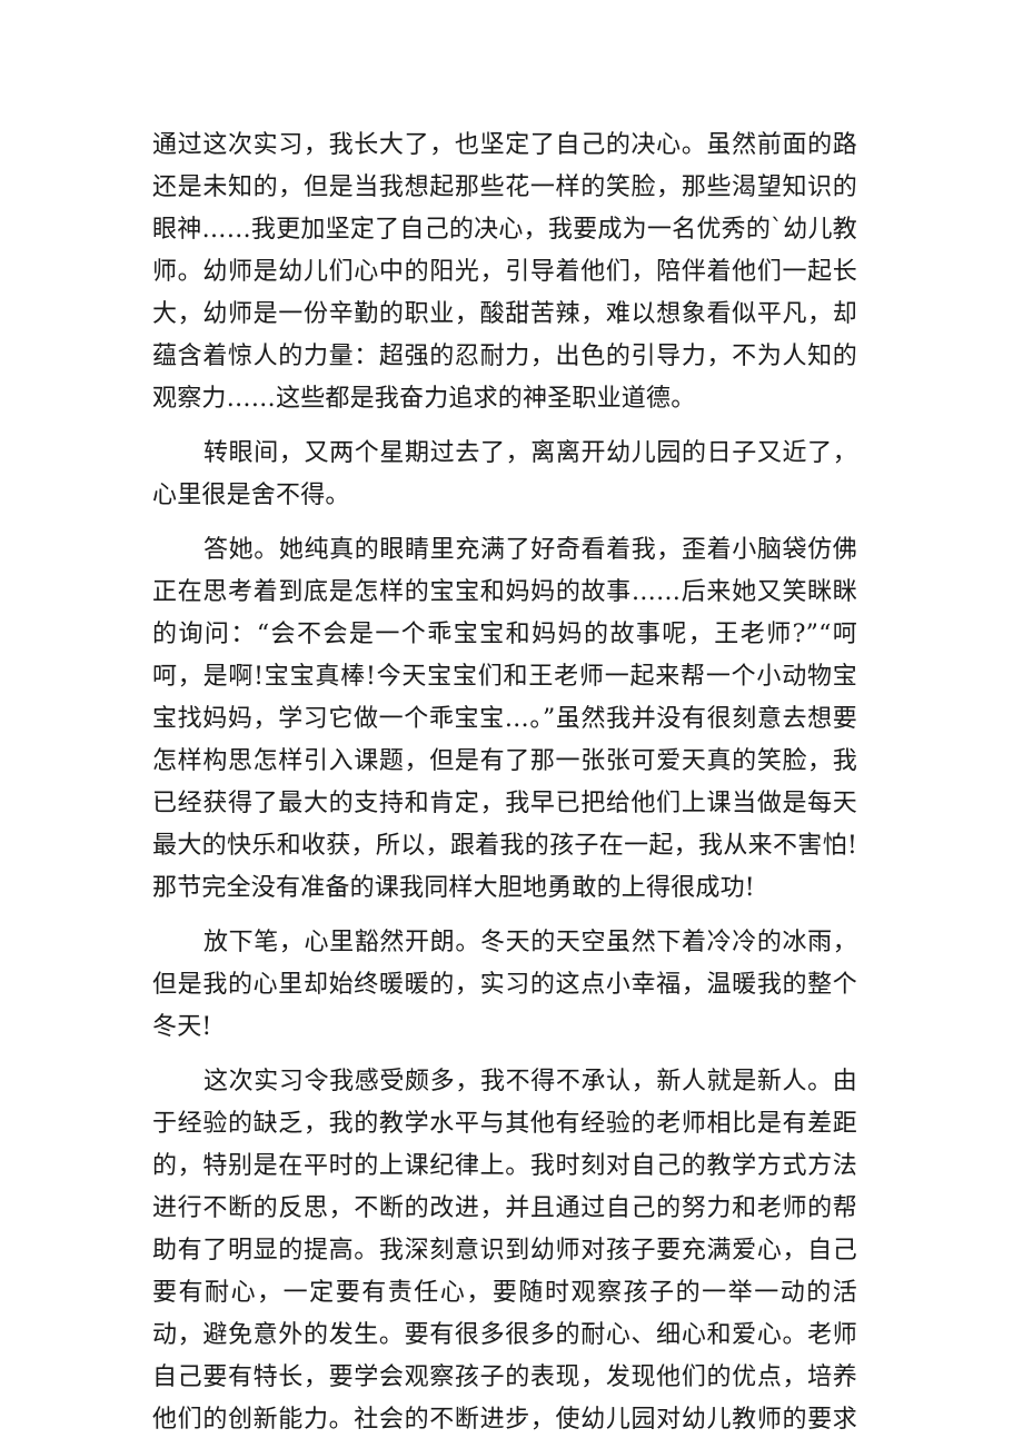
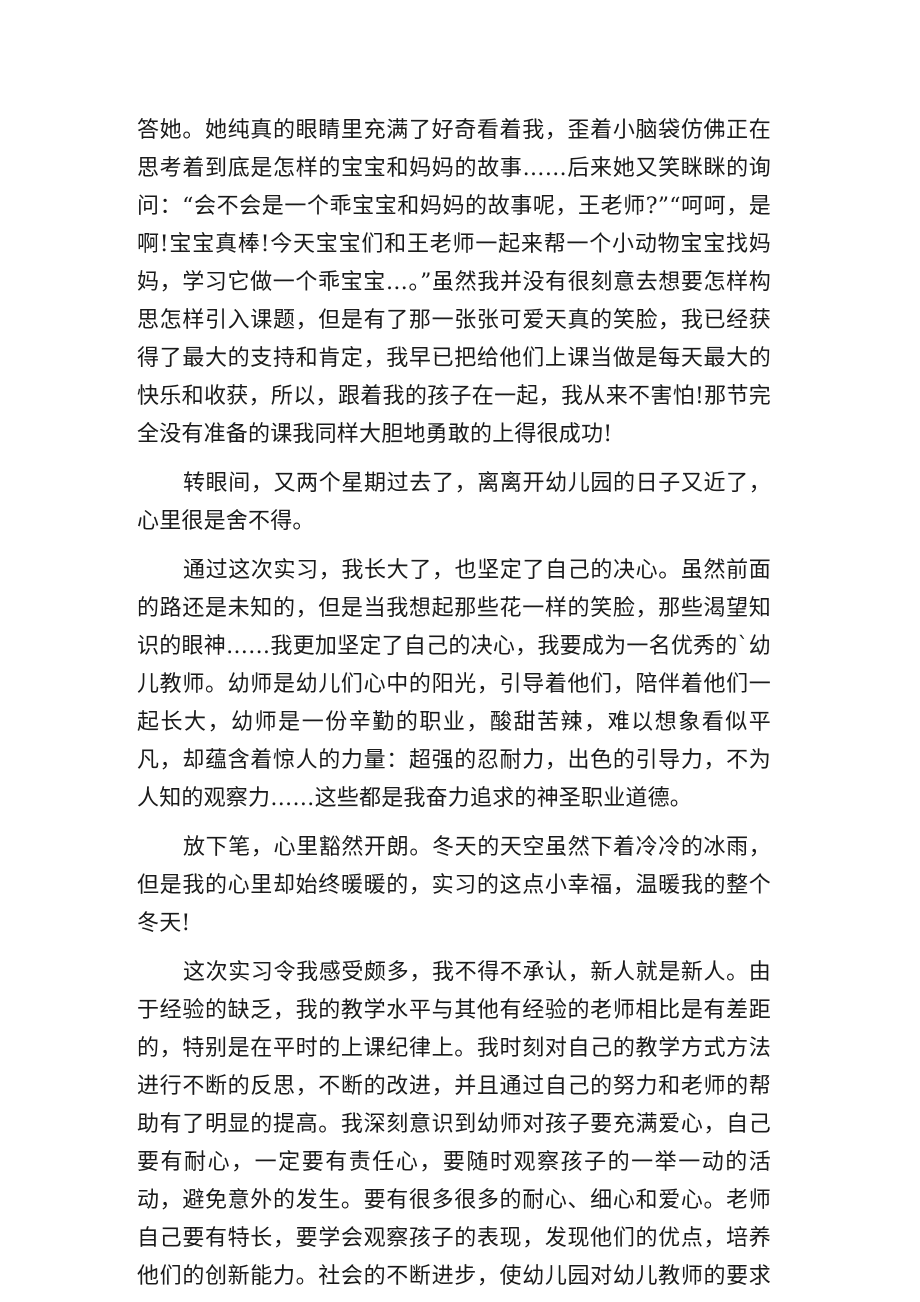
- 通过这次实习，我长大了，也坚定了自己的决心。虽然前面的路还是未知的，但是当我想起那些花一样的笑脸，那些渴望知识的眼神……我更加坚定了自己的决心，我要成为一名优秀的`幼儿教师。幼师是幼儿们心中的阳光，引导着他们，陪伴着他们一起长大，幼师是一份辛勤的职业，酸甜苦辣，难以想象看似平凡，却蕴含着惊人的力量：超强的忍耐力，出色的引导力，不为人知的观察力……这些都是我奋力追求的神圣职业道德。
+ 答她。她纯真的眼睛里充满了好奇看着我，歪着小脑袋仿佛正在思考着到底是怎样的宝宝和妈妈的故事……后来她又笑眯眯的询问：“会不会是一个乖宝宝和妈妈的故事呢，王老师?”“呵呵，是啊!宝宝真棒!今天宝宝们和王老师一起来帮一个小动物宝宝找妈妈，学习它做一个乖宝宝…。”虽然我并没有很刻意去想要怎样构思怎样引入课题，但是有了那一张张可爱天真的笑脸，我已经获得了最大的支持和肯定，我早已把给他们上课当做是每天最大的快乐和收获，所以，跟着我的孩子在一起，我从来不害怕!那节完全没有准备的课我同样大胆地勇敢的上得很成功!
  转眼间，又两个星期过去了，离离开幼儿园的日子又近了，心里很是舍不得。
- 答她。她纯真的眼睛里充满了好奇看着我，歪着小脑袋仿佛正在思考着到底是怎样的宝宝和妈妈的故事……后来她又笑眯眯的询问：“会不会是一个乖宝宝和妈妈的故事呢，王老师?”“呵呵，是啊!宝宝真棒!今天宝宝们和王老师一起来帮一个小动物宝宝找妈妈，学习它做一个乖宝宝…。”虽然我并没有很刻意去想要怎样构思怎样引入课题，但是有了那一张张可爱天真的笑脸，我已经获得了最大的支持和肯定，我早已把给他们上课当做是每天最大的快乐和收获，所以，跟着我的孩子在一起，我从来不害怕!那节完全没有准备的课我同样大胆地勇敢的上得很成功!
+ 通过这次实习，我长大了，也坚定了自己的决心。虽然前面的路还是未知的，但是当我想起那些花一样的笑脸，那些渴望知识的眼神……我更加坚定了自己的决心，我要成为一名优秀的`幼儿教师。幼师是幼儿们心中的阳光，引导着他们，陪伴着他们一起长大，幼师是一份辛勤的职业，酸甜苦辣，难以想象看似平凡，却蕴含着惊人的力量：超强的忍耐力，出色的引导力，不为人知的观察力……这些都是我奋力追求的神圣职业道德。
  放下笔，心里豁然开朗。冬天的天空虽然下着冷冷的冰雨，但是我的心里却始终暖暖的，实习的这点小幸福，温暖我的整个冬天!
  这次实习令我感受颇多，我不得不承认，新人就是新人。由于经验的缺乏，我的教学水平与其他有经验的老师相比是有差距的，特别是在平时的上课纪律上。我时刻对自己的教学方式方法进行不断的反思，不断的改进，并且通过自己的努力和老师的帮助有了明显的提高。我深刻意识到幼师对孩子要充满爱心，自己要有耐心，一定要有责任心，要随时观察孩子的一举一动的活动，避免意外的发生。要有很多很多的耐心、细心和爱心。老师自己要有特长，要学会观察孩子的表现，发现他们的优点，培养他们的创新能力。社会的不断进步，使幼儿园对幼儿教师的要求
